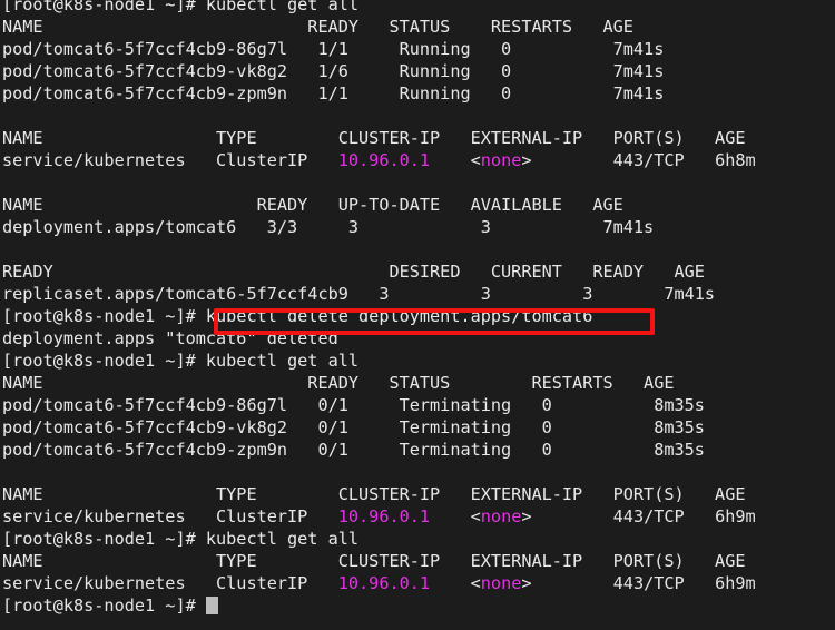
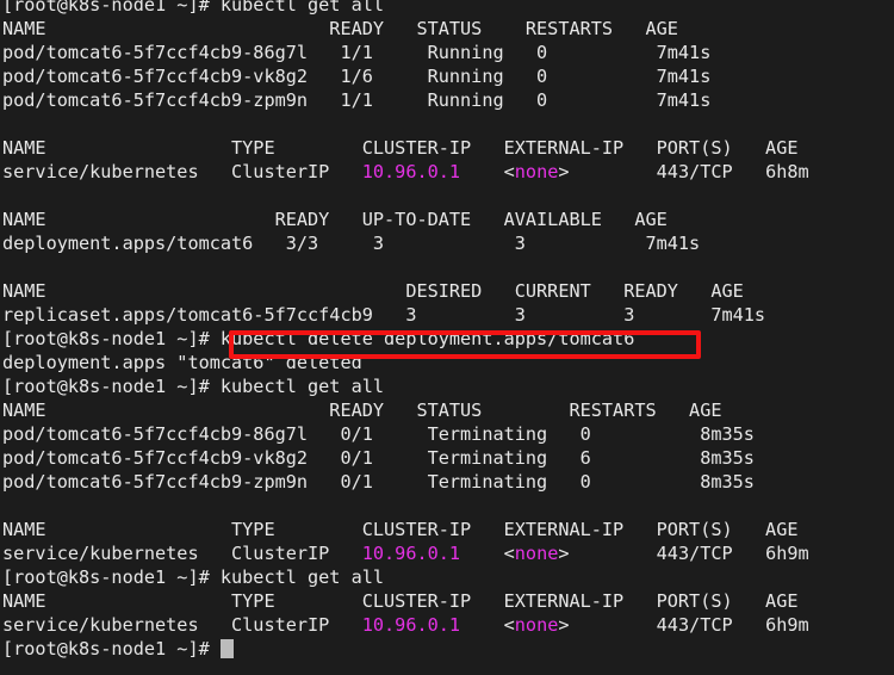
  [root@k8s-node1 ~]# kubectl get all
  NAME READY STATUS RESTARTS AGE
  pod/tomcat6-5f7ccf4cb9-86g7l 1/1 Running 0 7m41s
  pod/tomcat6-5f7ccf4cb9-vk8g2 1/6 Running 0 7m41s
  pod/tomcat6-5f7ccf4cb9-zpm9n 1/1 Running 0 7m41s
  NAME TYPE CLUSTER-IP EXTERNAL-IP PORT(S) AGE
  service/kubernetes ClusterIP 10.96.0.1 <none> 443/TCP 6h8m
  NAME READY UP-TO-DATE AVAILABLE AGE
  deployment.apps/tomcat6 3/3 3 3 7m41s
- READY DESIRED CURRENT READY AGE
+ NAME DESIRED CURRENT READY AGE
  replicaset.apps/tomcat6-5f7ccf4cb9 3 3 3 7m41s
  [root@k8s-node1 ~]# kubectl delete deployment.apps/tomcat6
  deployment.apps "tomcat6" deleted
  [root@k8s-node1 ~]# kubectl get all
  NAME READY STATUS RESTARTS AGE
  pod/tomcat6-5f7ccf4cb9-86g7l 0/1 Terminating 0 8m35s
- pod/tomcat6-5f7ccf4cb9-vk8g2 0/1 Terminating 0 8m35s
+ pod/tomcat6-5f7ccf4cb9-vk8g2 0/1 Terminating 6 8m35s
  pod/tomcat6-5f7ccf4cb9-zpm9n 0/1 Terminating 0 8m35s
  NAME TYPE CLUSTER-IP EXTERNAL-IP PORT(S) AGE
  service/kubernetes ClusterIP 10.96.0.1 <none> 443/TCP 6h9m
  [root@k8s-node1 ~]# kubectl get all
  NAME TYPE CLUSTER-IP EXTERNAL-IP PORT(S) AGE
  service/kubernetes ClusterIP 10.96.0.1 <none> 443/TCP 6h9m
  [root@k8s-node1 ~]#
